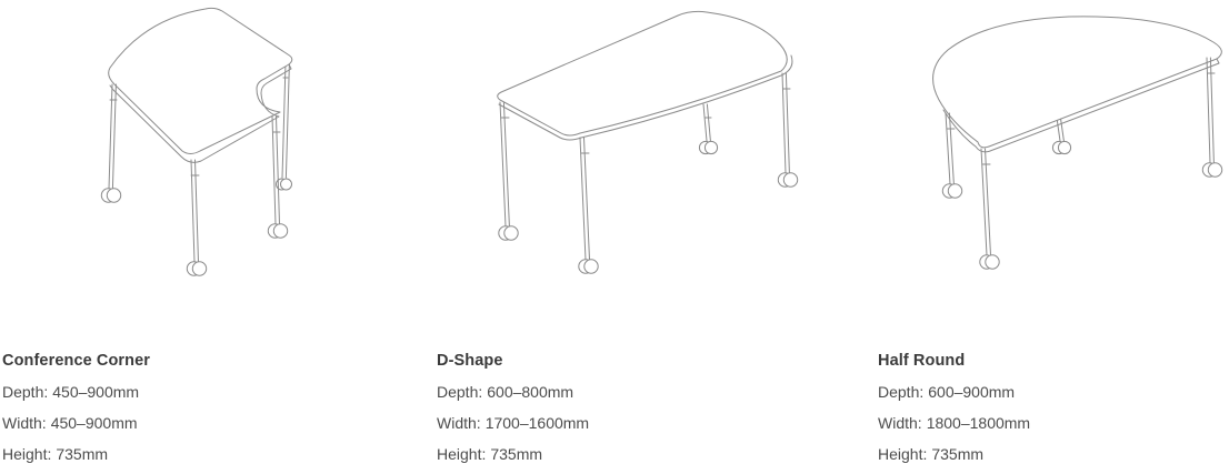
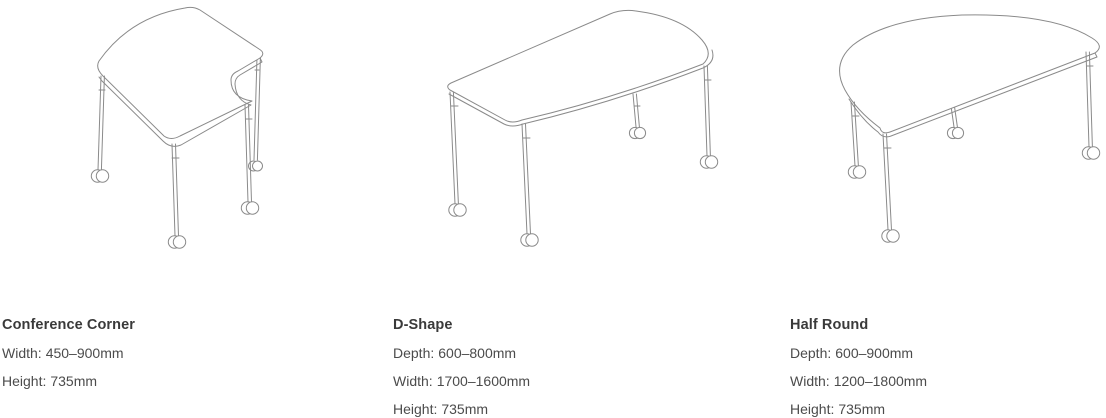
  Conference Corner
- Depth: 450–900mm
  Width: 450–900mm
  Height: 735mm
  D-Shape
  Depth: 600–800mm
  Width: 1700–1600mm
  Height: 735mm
  Half Round
  Depth: 600–900mm
- Width: 1800–1800mm
+ Width: 1200–1800mm
  Height: 735mm
